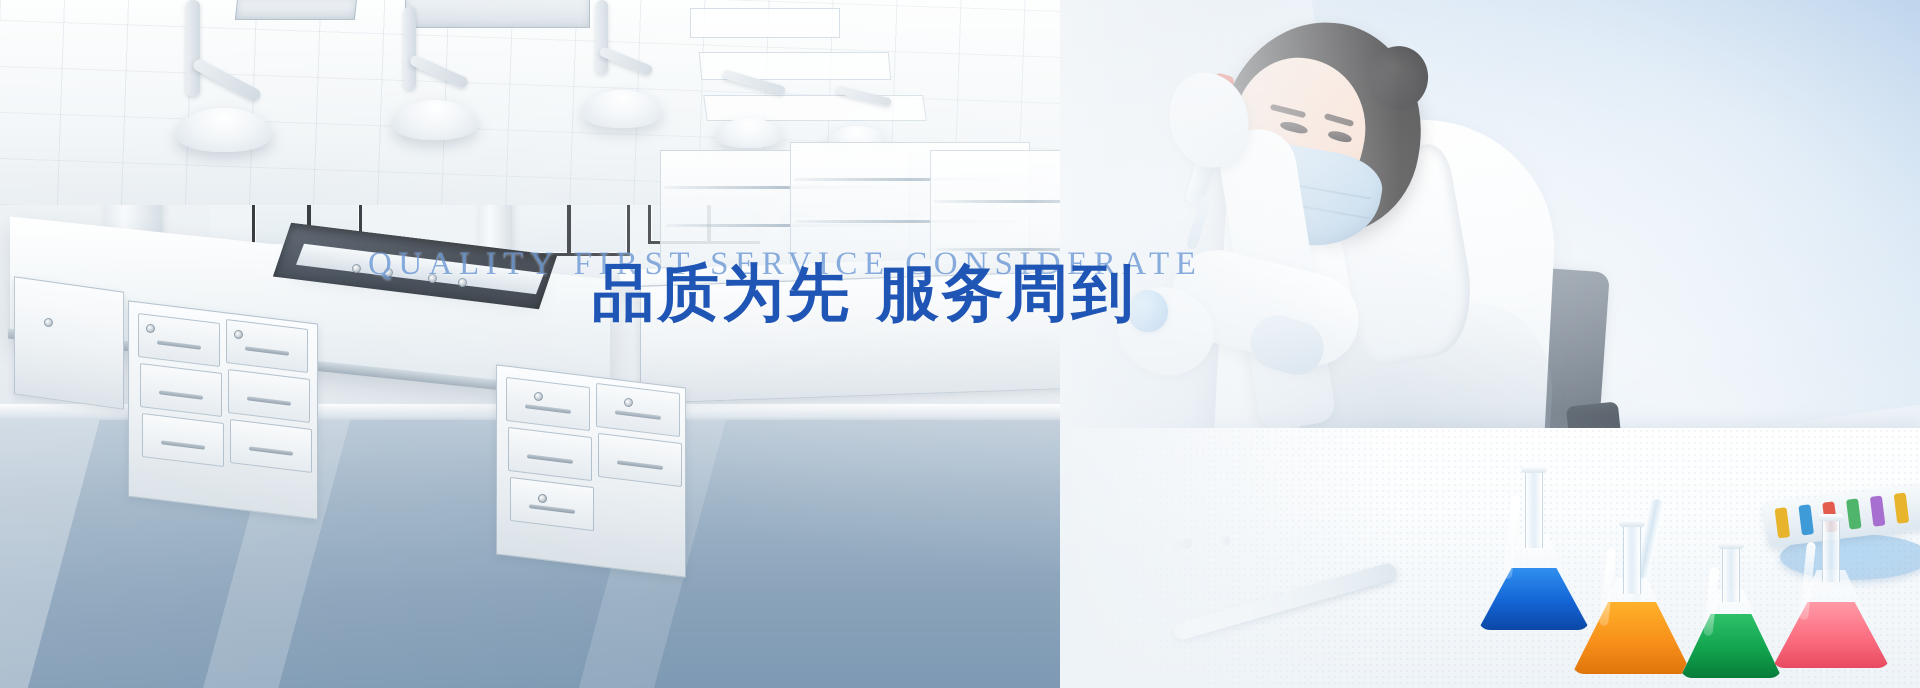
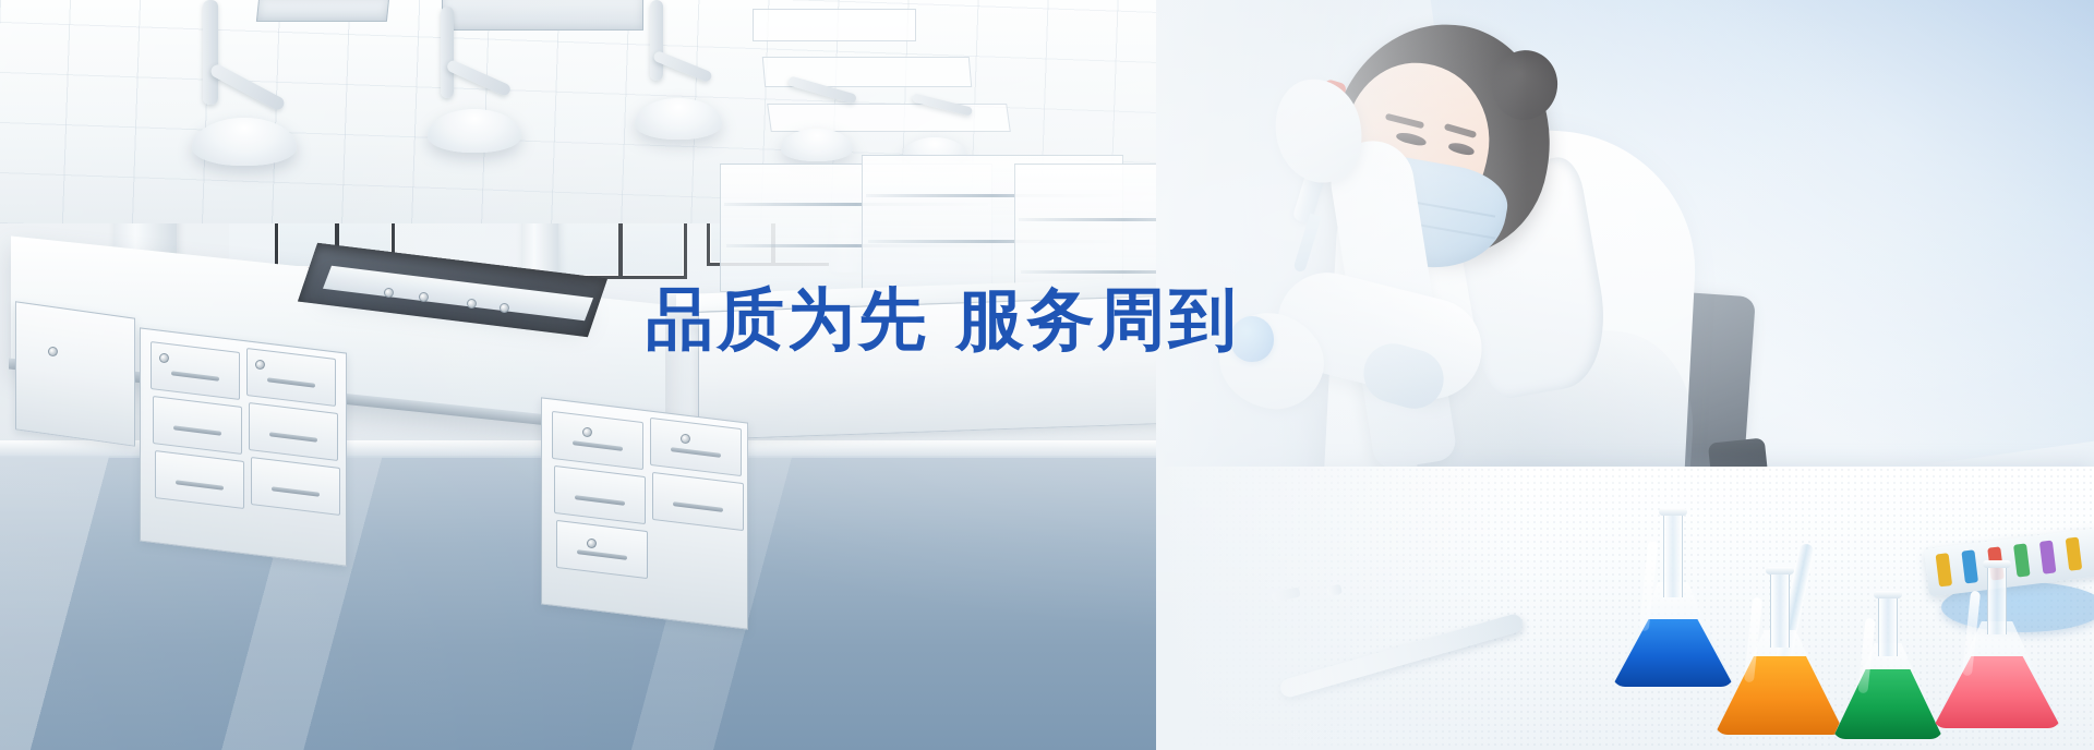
- QUALITY FIRST SERVICE CONSIDERATE
  品质为先 服务周到
